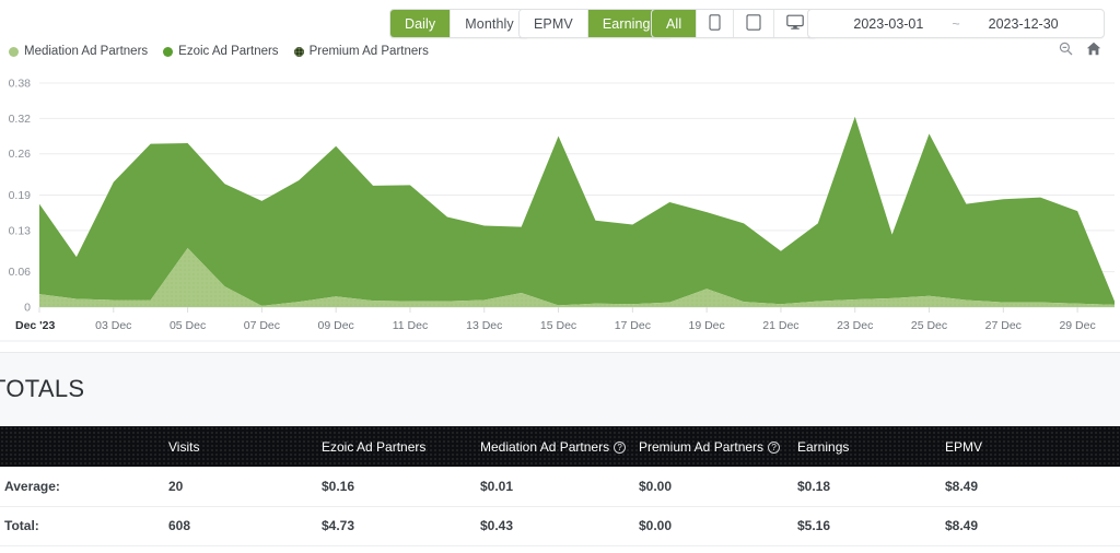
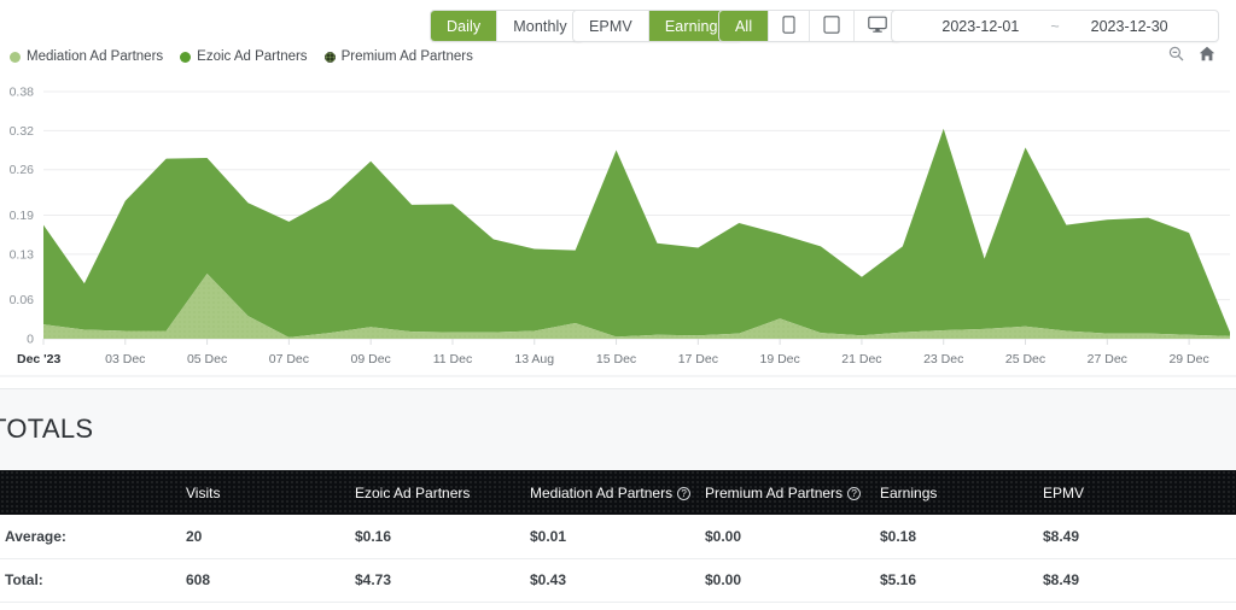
  Daily
  Monthly
  EPMV
  Earning
  All
- 2023-03-01
+ 2023-12-01
  ~
  2023-12-30
  Mediation Ad Partners
  Ezoic Ad Partners
  Premium Ad Partners
  0
  0.06
  0.13
  0.19
  0.26
  0.32
  0.38
  Dec '23
  03 Dec
  05 Dec
  07 Dec
  09 Dec
  11 Dec
- 13 Dec
+ 13 Aug
  15 Dec
  17 Dec
  19 Dec
  21 Dec
  23 Dec
  25 Dec
  27 Dec
  29 Dec
  OTALS
  	Visits	Ezoic Ad Partners	Mediation Ad Partners ?	Premium Ad Partners ?	Earnings	EPMV
  Average:	20	$0.16	$0.01	$0.00	$0.18	$8.49
  Total:	608	$4.73	$0.43	$0.00	$5.16	$8.49
